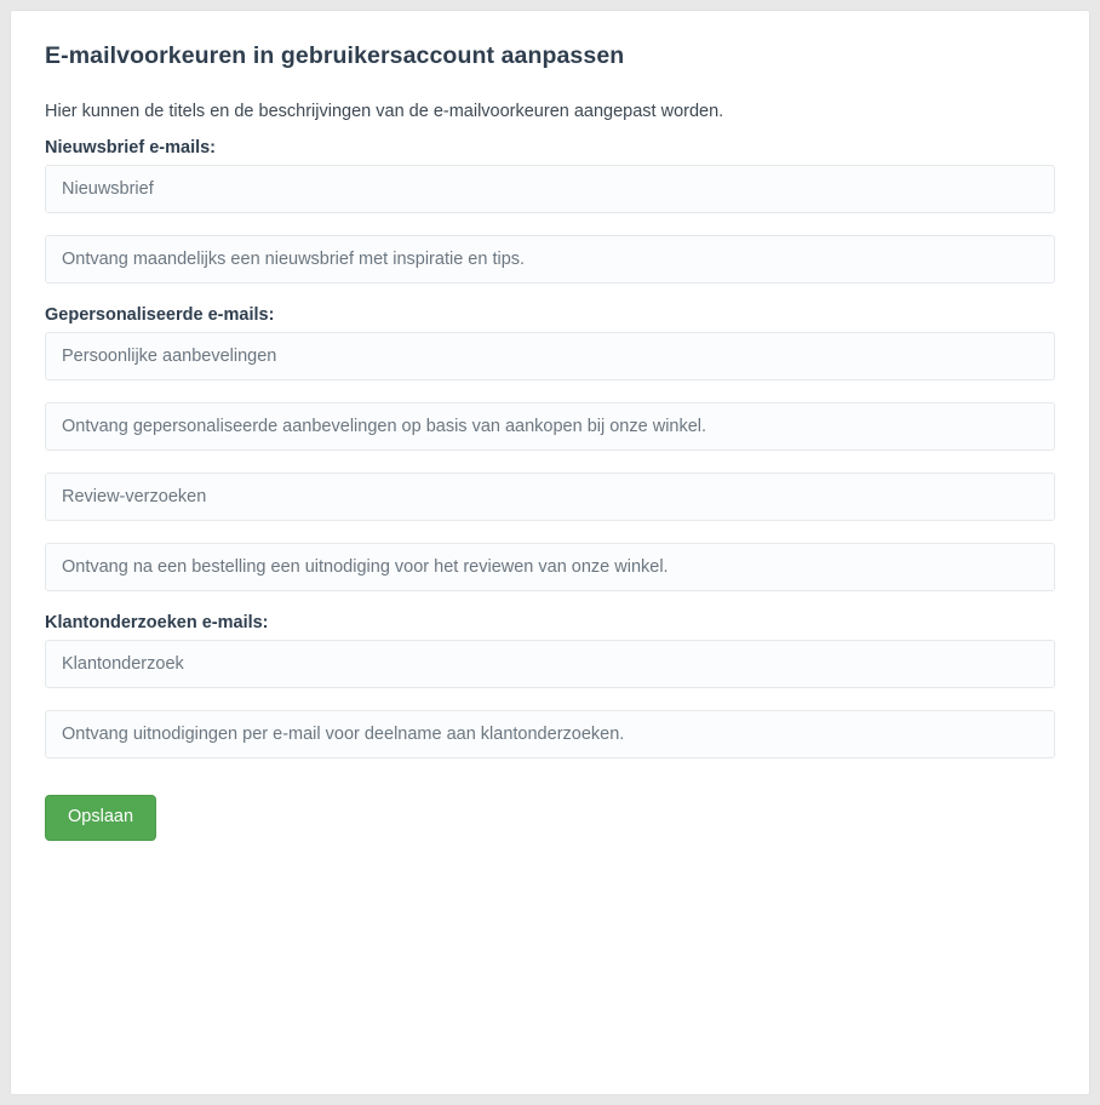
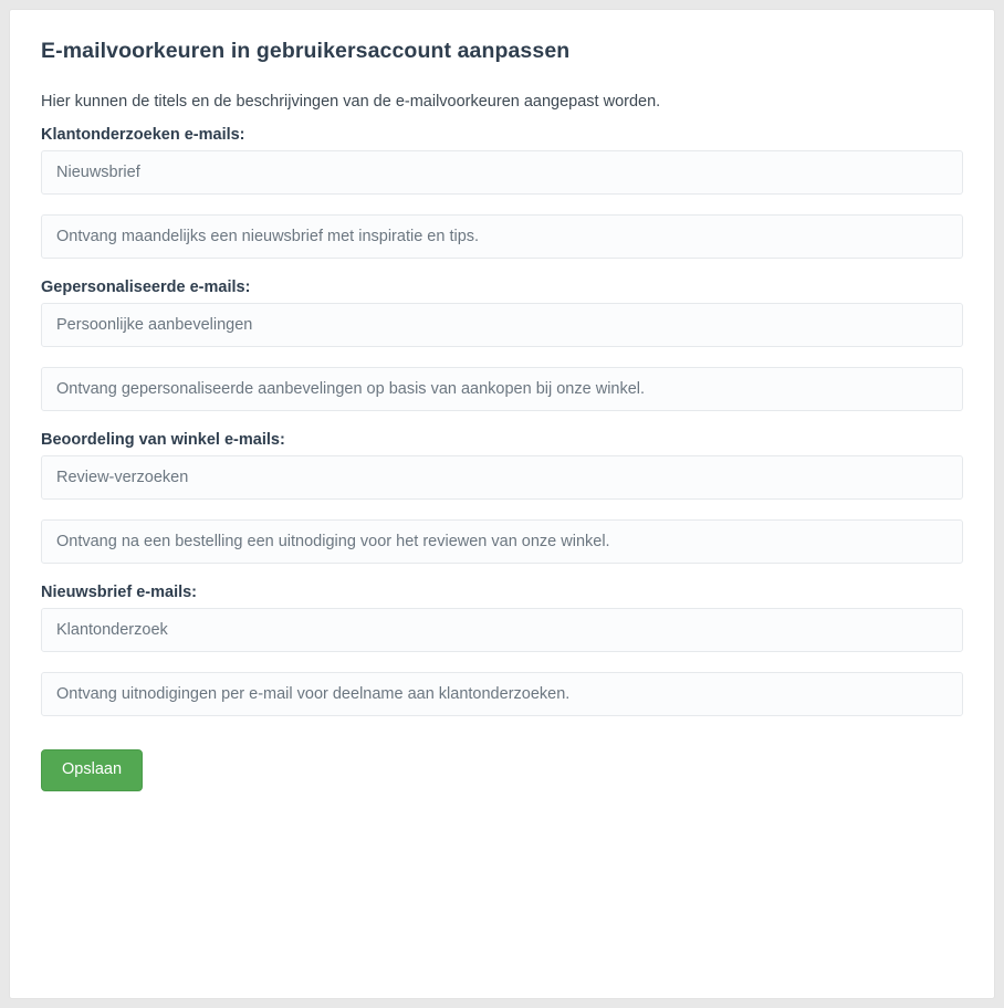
  E-mailvoorkeuren in gebruikersaccount aanpassen
  Hier kunnen de titels en de beschrijvingen van de e-mailvoorkeuren aangepast worden.
- Nieuwsbrief e-mails:
+ Klantonderzoeken e-mails:
  Nieuwsbrief
  Ontvang maandelijks een nieuwsbrief met inspiratie en tips.
  Gepersonaliseerde e-mails:
  Persoonlijke aanbevelingen
  Ontvang gepersonaliseerde aanbevelingen op basis van aankopen bij onze winkel.
+ Beoordeling van winkel e-mails:
  Review-verzoeken
  Ontvang na een bestelling een uitnodiging voor het reviewen van onze winkel.
- Klantonderzoeken e-mails:
+ Nieuwsbrief e-mails:
  Klantonderzoek
  Ontvang uitnodigingen per e-mail voor deelname aan klantonderzoeken.
  Opslaan
